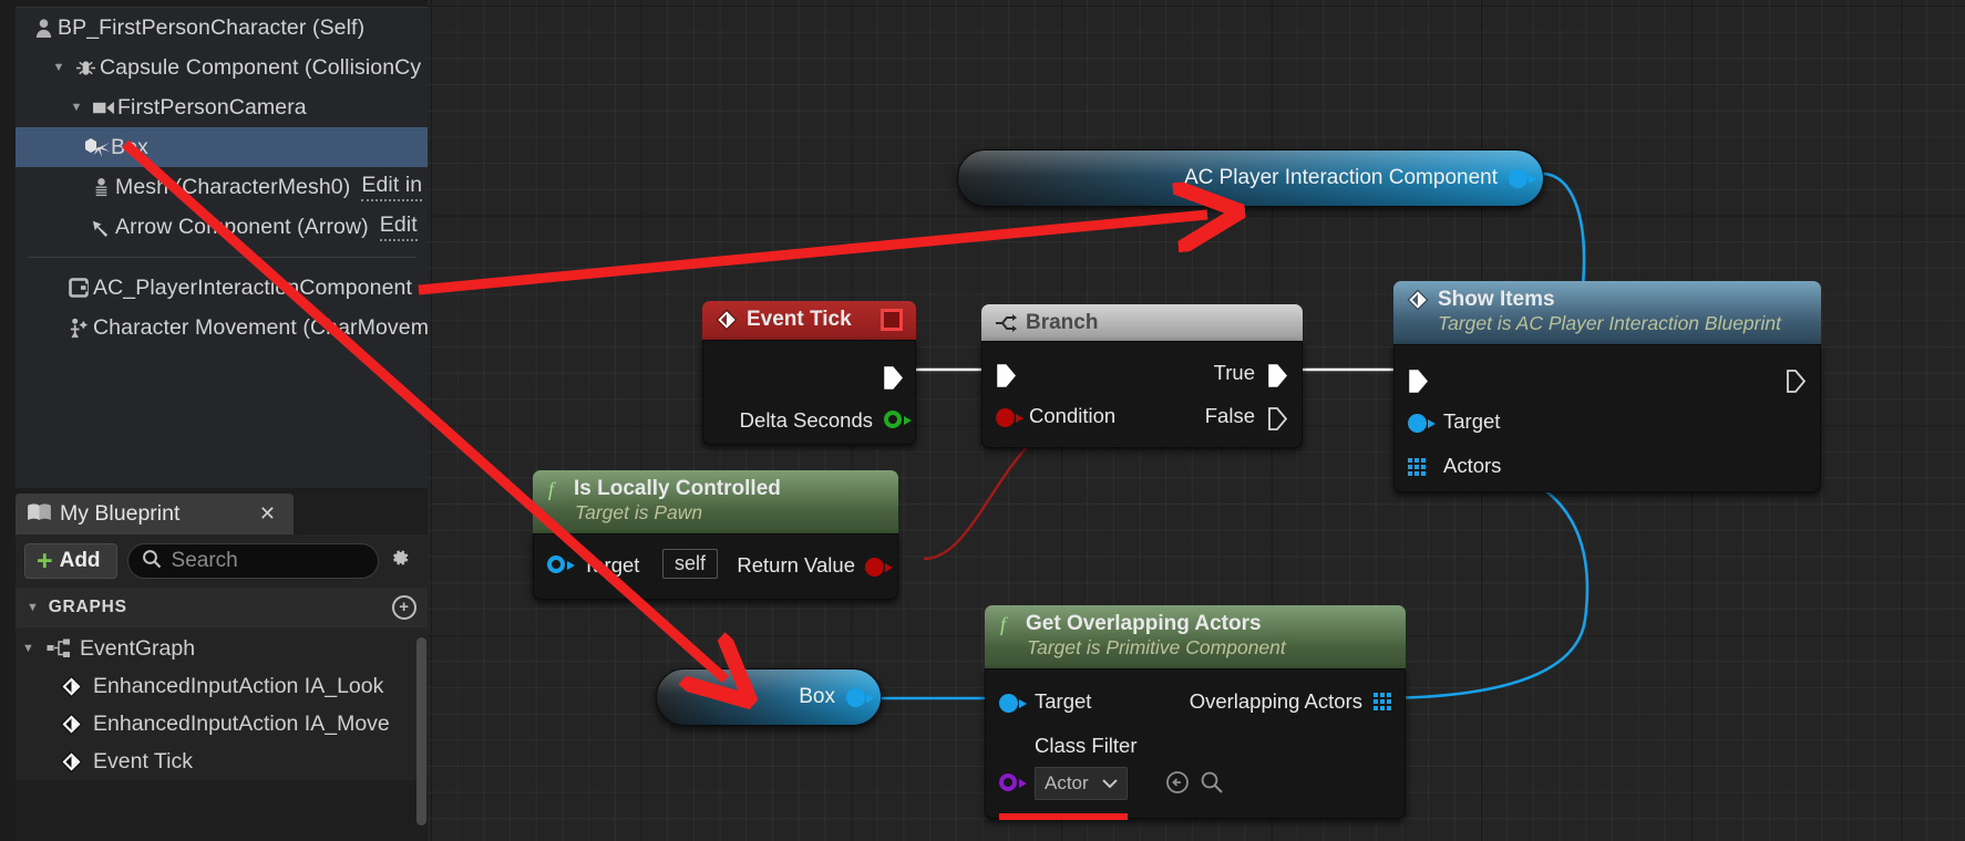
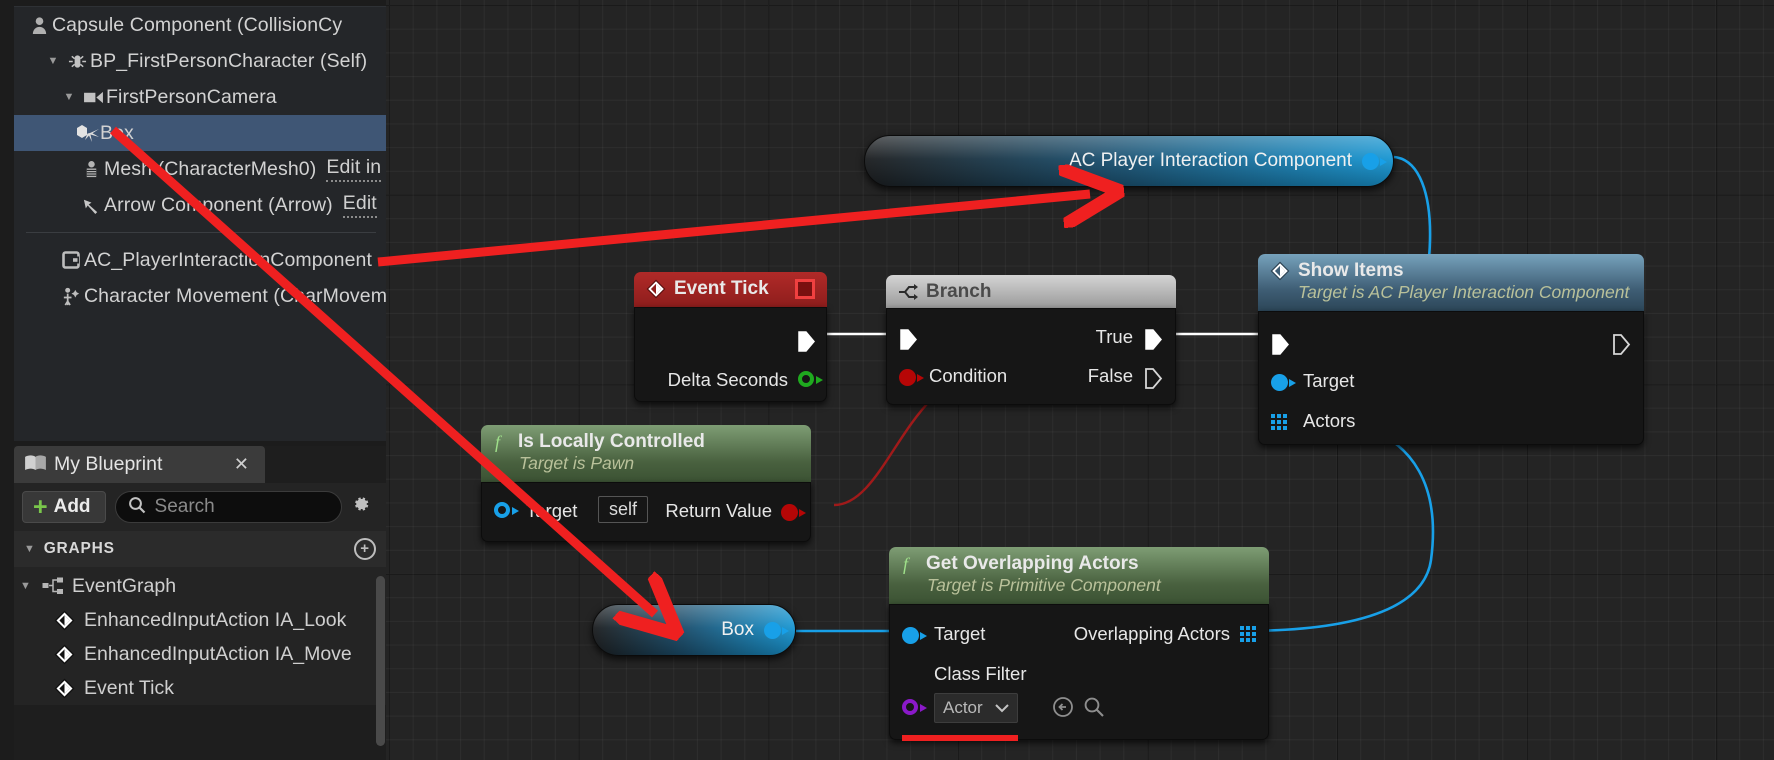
- BP_FirstPersonCharacter (Self)
+ Capsule Component (CollisionCy
  ▼
- Capsule Component (CollisionCy
+ BP_FirstPersonCharacter (Self)
  ▼
  FirstPersonCamera
  MeshCharacterMesh0)
  Edit in
  Arrow Coponent (Arrow)
  Edit
  AC_PlayerInteractinComponent
  Character Movement (CarMovem
  My Blueprint
  ✕
  +
  Add
  Search
  ▼
  GRAPHS
  +
  ▼
  EventGraph
  EnhancedInputAction IA_Look
  EnhancedInputAction IA_Move
  Event Tick
  AC Player Interaction Component
  Event Tick
  Delta Seconds
  Branch
  Condition
  True
  False
  Show Items
- Target is AC Player Interaction Blueprint
+ Target is AC Player Interaction Component
  Target
  Actors
  f
  Is Locally Controlled
  Target is Pawn
  Trget
  self
  Return Value
  Box
  f
  Get Overlapping Actors
  Target is Primitive Component
  Target
  Overlapping Actors
  Class Filter
  Actor
